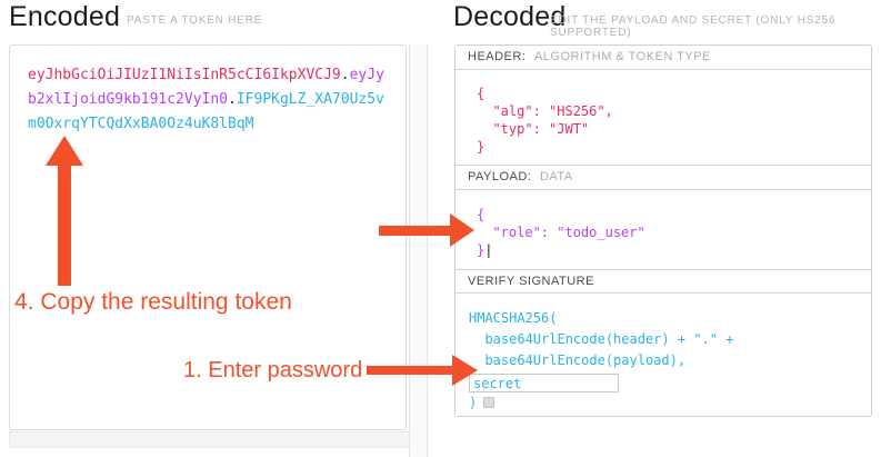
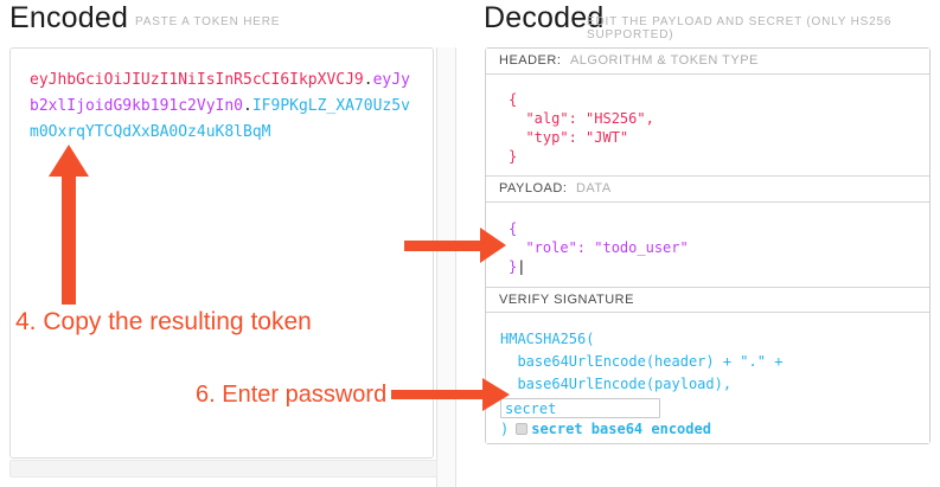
  Encoded
  PASTE A TOKEN HERE
  eyJhbGciOiJIUzI1NiIsInR5cCI6IkpXVCJ9.eyJyb2xlIjoidG9kb191c2VyIn0.IF9PKgLZ_XA70Uz5vm0OxrqYTCQdXxBA0Oz4uK8lBqM
  Decoded
  EDIT THE PAYLOAD AND SECRET (ONLY HS256 SUPPORTED)
  HEADER: ALGORITHM & TOKEN TYPE
  {
  "alg": "HS256",
  "typ": "JWT"
  }
  PAYLOAD: DATA
  {
  "role": "todo_user"
  }|
  VERIFY SIGNATURE
  HMACSHA256(
  base64UrlEncode(header) + "." +
  base64UrlEncode(payload),
  secret
  )
+ secret base64 encoded
  4. Copy the resulting token
- 1. Enter password
+ 6. Enter password
